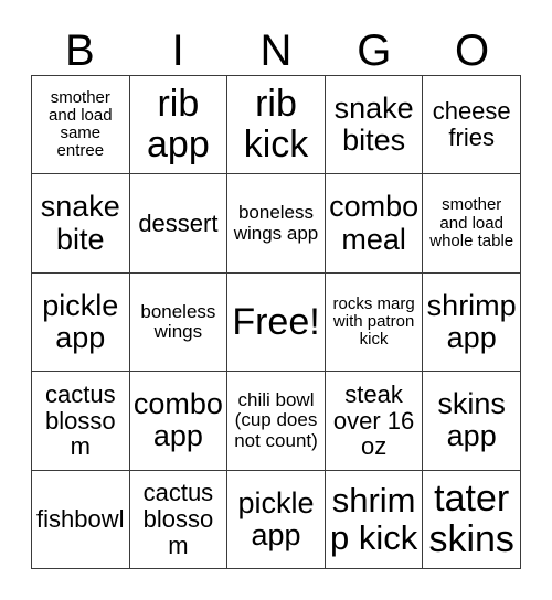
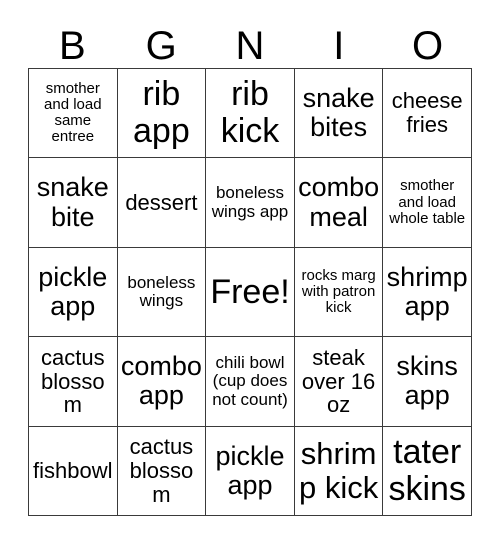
  B
- I
+ G
  N
- G
+ I
  O
  smother and load same entree
  rib app
  rib kick
  snake bites
  cheese fries
  snake bite
  dessert
  boneless wings app
  combo meal
  smother and load whole table
  pickle app
  boneless wings
  Free!
  rocks marg with patron kick
  shrimp app
  cactus blossom
  combo app
  chili bowl (cup does not count)
  steak over 16 oz
  skins app
  fishbowl
  cactus blossom
  pickle app
  shrimp kick
  tater skins
